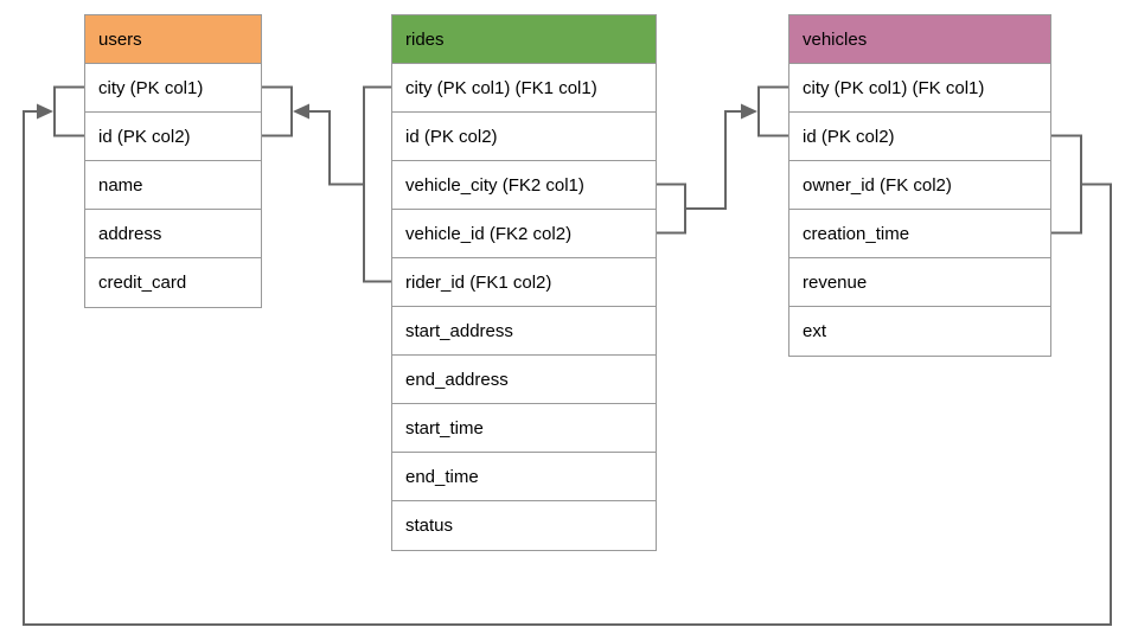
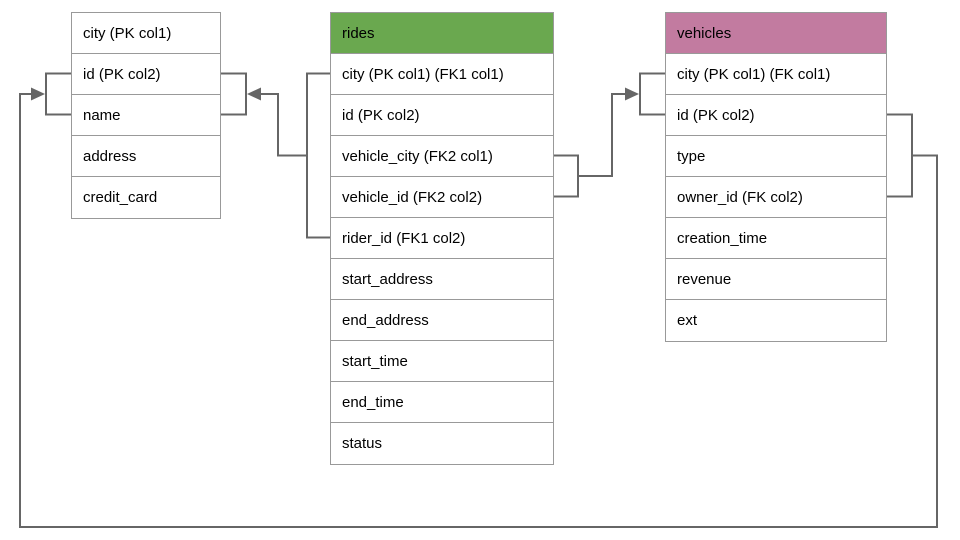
- users
  city (PK col1)
  id (PK col2)
  name
  address
  credit_card
  rides
  city (PK col1) (FK1 col1)
  id (PK col2)
  vehicle_city (FK2 col1)
  vehicle_id (FK2 col2)
  rider_id (FK1 col2)
  start_address
  end_address
  start_time
  end_time
  status
  vehicles
  city (PK col1) (FK col1)
  id (PK col2)
+ type
  owner_id (FK col2)
  creation_time
  revenue
  ext
